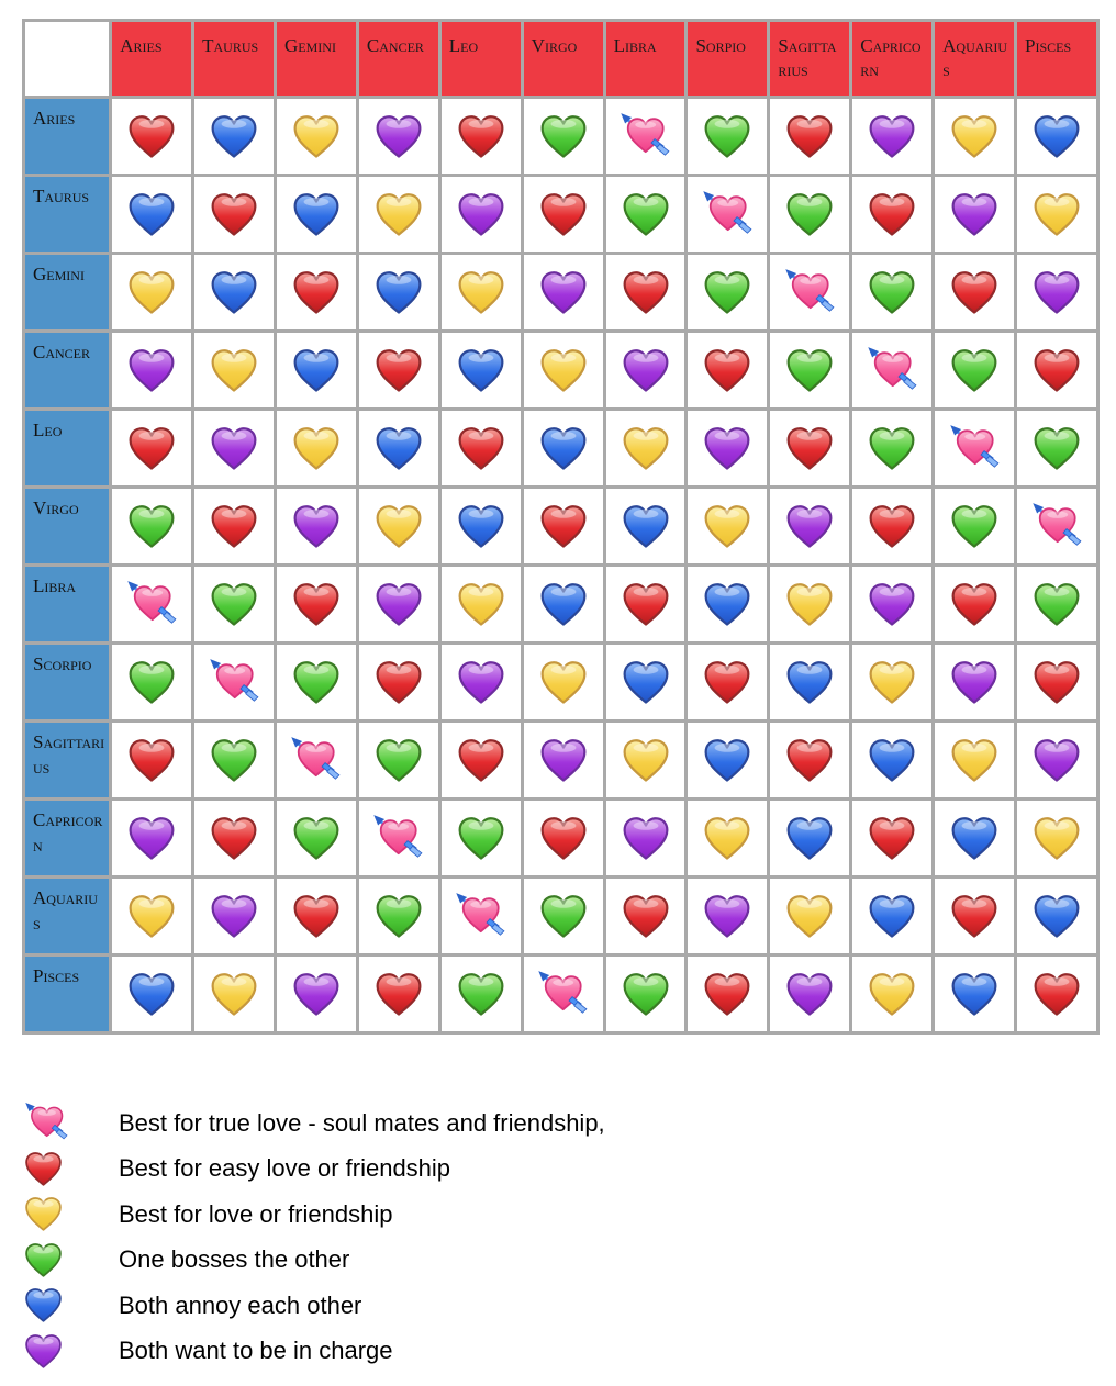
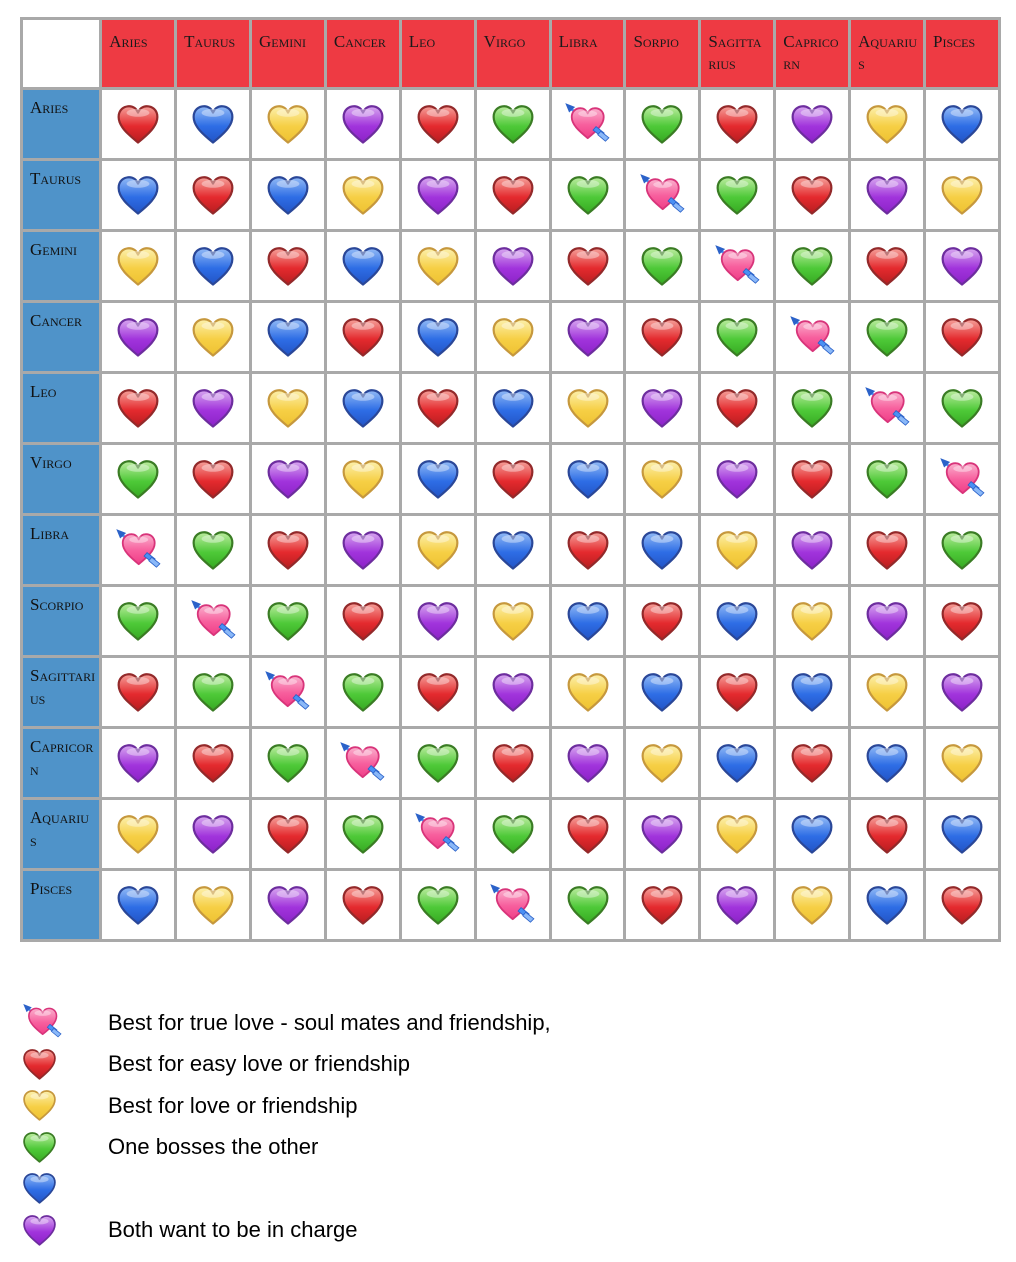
  	Aries	Taurus	Gemini	Cancer	Leo	Virgo	Libra	Sorpio	Sagittarius	Capricorn	Aquarius	Pisces
  Aries
  Taurus
  Gemini
  Cancer
  Leo
  Virgo
  Libra
  Scorpio
  Sagittarius
  Capricorn
  Aquarius
  Pisces
  Best for true love - soul mates and friendship,
  Best for easy love or friendship
  Best for love or friendship
  One bosses the other
- Both annoy each other
  Both want to be in charge
